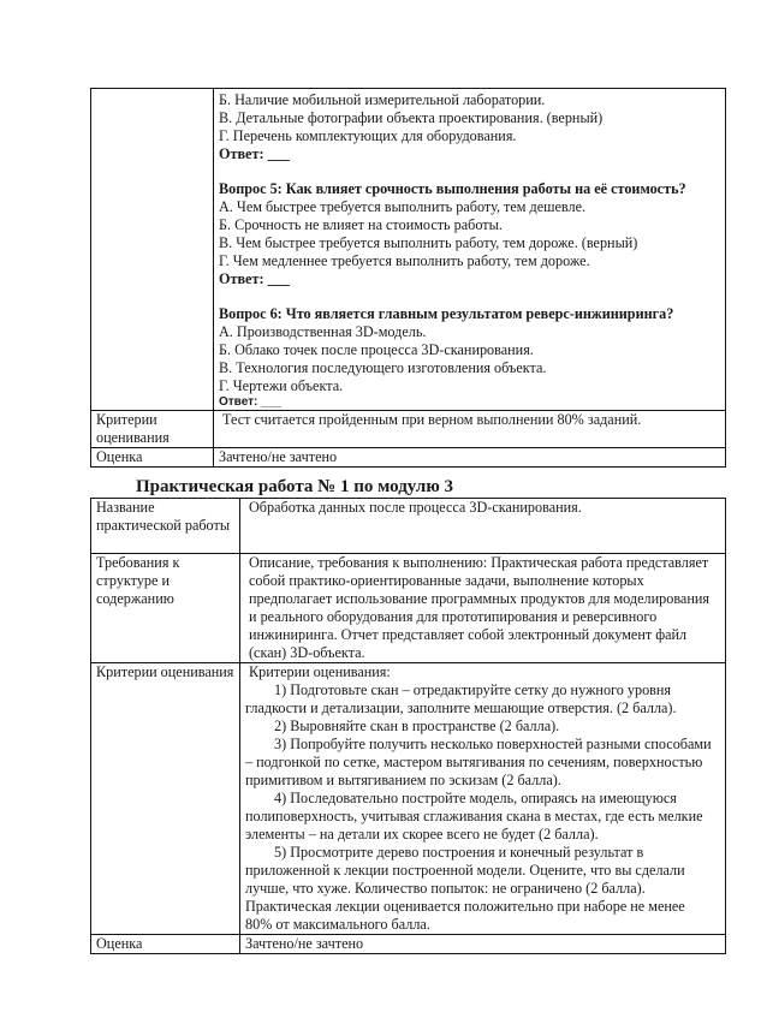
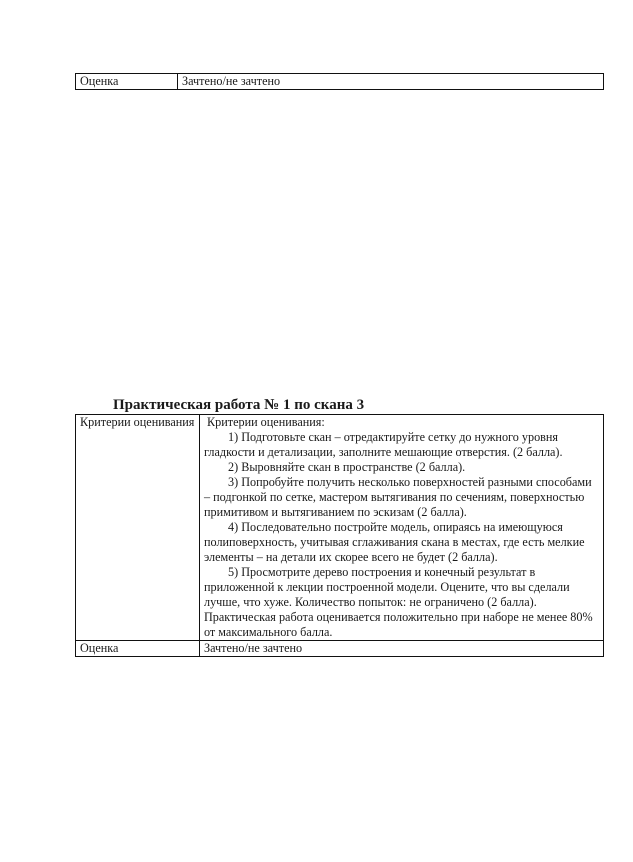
- 	Б. Наличие мобильной измерительной лаборатории. В. Детальные фотографии объекта проектирования. (верный) Г. Перечень комплектующих для оборудования. Ответ: ___ Вопрос 5: Как влияет срочность выполнения работы на её стоимость? А. Чем быстрее требуется выполнить работу, тем дешевле. Б. Срочность не влияет на стоимость работы. В. Чем быстрее требуется выполнить работу, тем дороже. (верный) Г. Чем медленнее требуется выполнить работу, тем дороже. Ответ: ___ Вопрос 6: Что является главным результатом реверс-инжиниринга? А. Производственная 3D-модель. Б. Облако точек после процесса 3D-сканирования. В. Технология последующего изготовления объекта. Г. Чертежи объекта. Ответ: ___
- Критерии оценивания	Тест считается пройденным при верном выполнении 80% заданий.
  Оценка	Зачтено/не зачтено
- Практическая работа № 1 по модулю 3
+ Практическая работа № 1 по скана 3
- Название практической работы	Обработка данных после процесса 3D-сканирования.
- Требования к структуре и содержанию	Описание, требования к выполнению: Практическая работа представляет собой практико-ориентированные задачи, выполнение которых предполагает использование программных продуктов для моделирования и реального оборудования для прототипирования и реверсивного инжиниринга. Отчет представляет собой электронный документ файл (скан) 3D-объекта.
- Критерии оценивания	Критерии оценивания: 1) Подготовьте скан – отредактируйте сетку до нужного уровня гладкости и детализации, заполните мешающие отверстия. (2 балла). 2) Выровняйте скан в пространстве (2 балла). 3) Попробуйте получить несколько поверхностей разными способами – подгонкой по сетке, мастером вытягивания по сечениям, поверхностью примитивом и вытягиванием по эскизам (2 балла). 4) Последовательно постройте модель, опираясь на имеющуюся полиповерхность, учитывая сглаживания скана в местах, где есть мелкие элементы – на детали их скорее всего не будет (2 балла). 5) Просмотрите дерево построения и конечный результат в приложенной к лекции построенной модели. Оцените, что вы сделали лучше, что хуже. Количество попыток: не ограничено (2 балла). Практическая лекции оценивается положительно при наборе не менее 80% от максимального балла.
+ Критерии оценивания	Критерии оценивания: 1) Подготовьте скан – отредактируйте сетку до нужного уровня гладкости и детализации, заполните мешающие отверстия. (2 балла). 2) Выровняйте скан в пространстве (2 балла). 3) Попробуйте получить несколько поверхностей разными способами – подгонкой по сетке, мастером вытягивания по сечениям, поверхностью примитивом и вытягиванием по эскизам (2 балла). 4) Последовательно постройте модель, опираясь на имеющуюся полиповерхность, учитывая сглаживания скана в местах, где есть мелкие элементы – на детали их скорее всего не будет (2 балла). 5) Просмотрите дерево построения и конечный результат в приложенной к лекции построенной модели. Оцените, что вы сделали лучше, что хуже. Количество попыток: не ограничено (2 балла). Практическая работа оценивается положительно при наборе не менее 80% от максимального балла.
  Оценка	Зачтено/не зачтено
